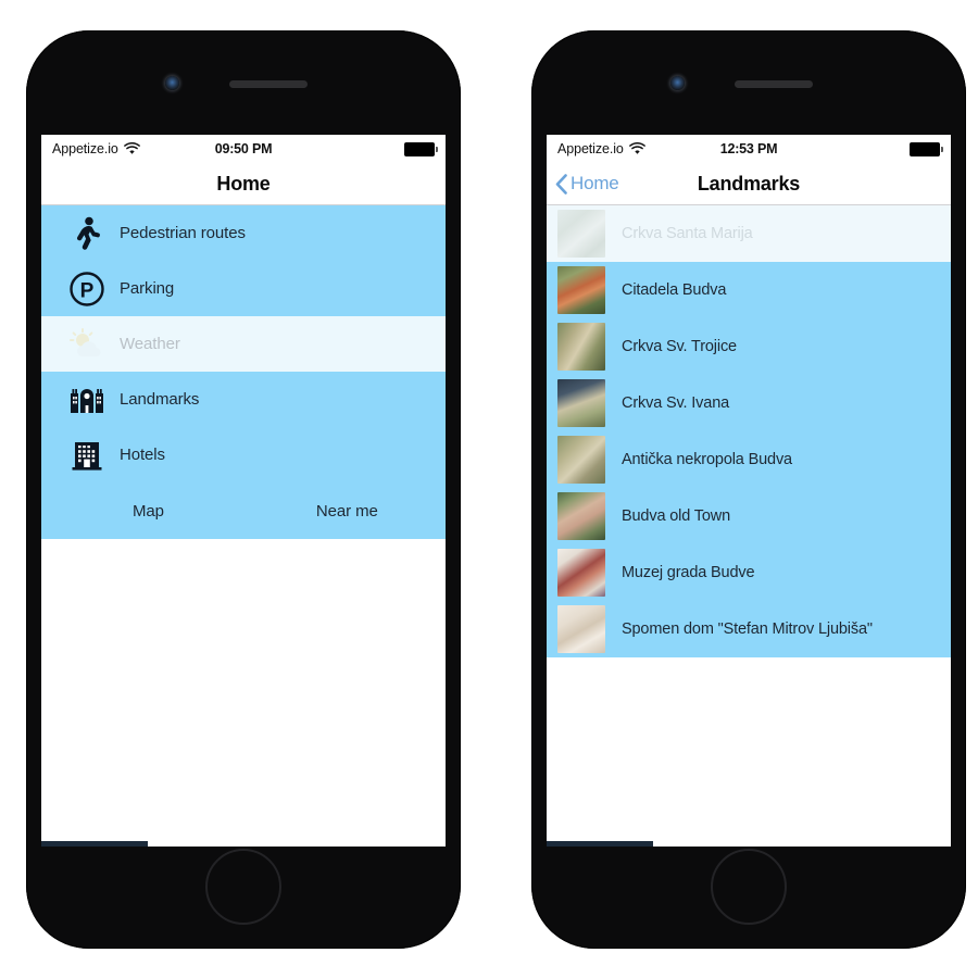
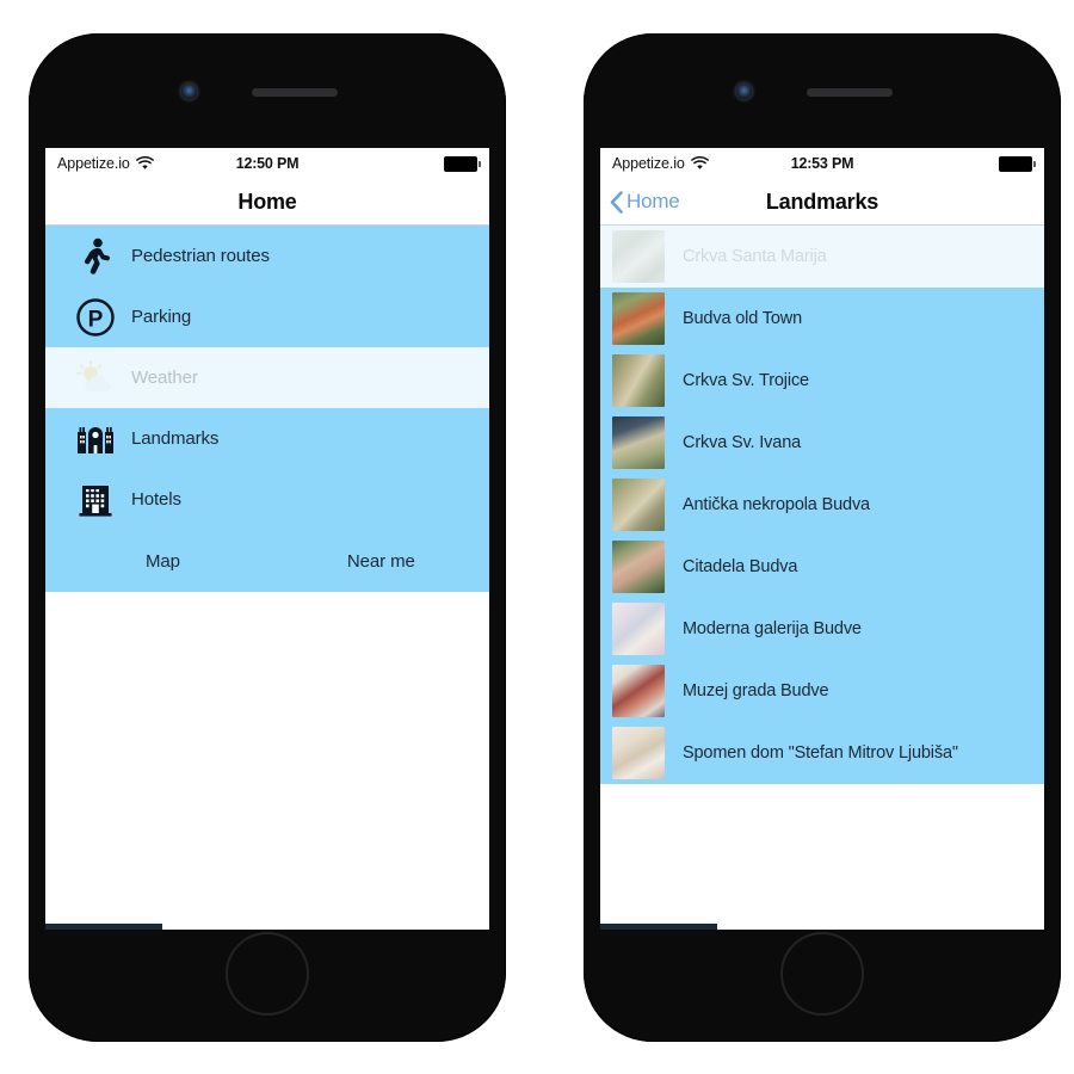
  Appetize.io
- 09:50 PM
+ 12:50 PM
  Home
  Pedestrian routes
  P
  Parking
  Weather
  Landmarks
  Hotels
  Map
  Near me
  Appetize.io
  12:53 PM
  Home
  Landmarks
  Crkva Santa Marija
- Citadela Budva
+ Budva old Town
  Crkva Sv. Trojice
  Crkva Sv. Ivana
  Antička nekropola Budva
- Budva old Town
+ Citadela Budva
+ Moderna galerija Budve
  Muzej grada Budve
  Spomen dom "Stefan Mitrov Ljubiša"
